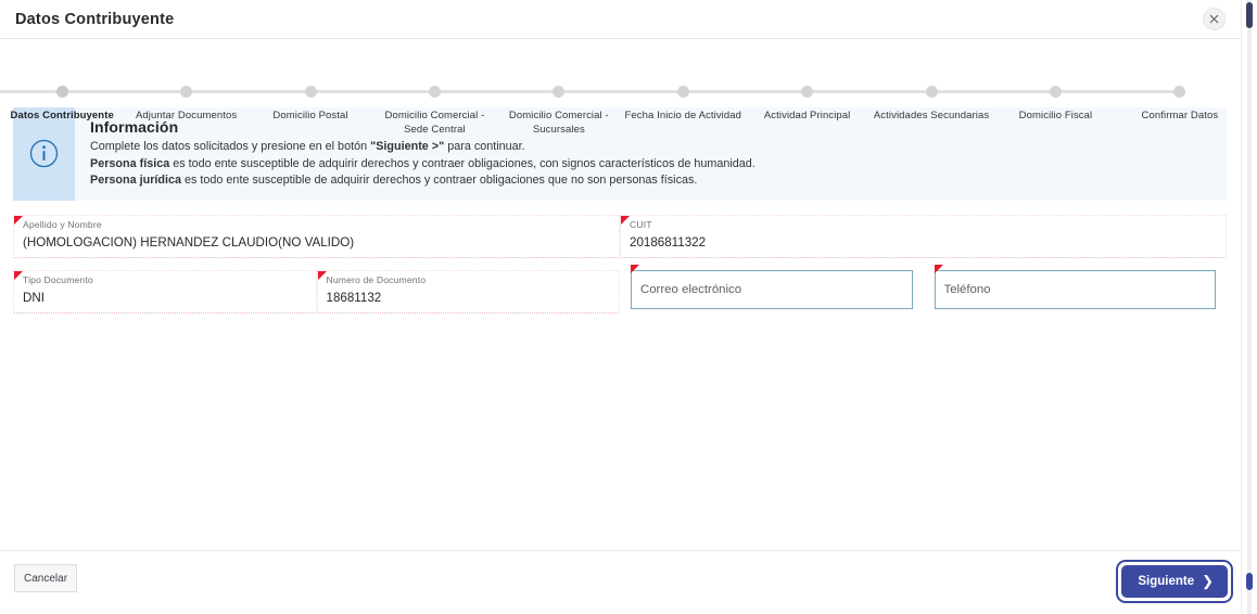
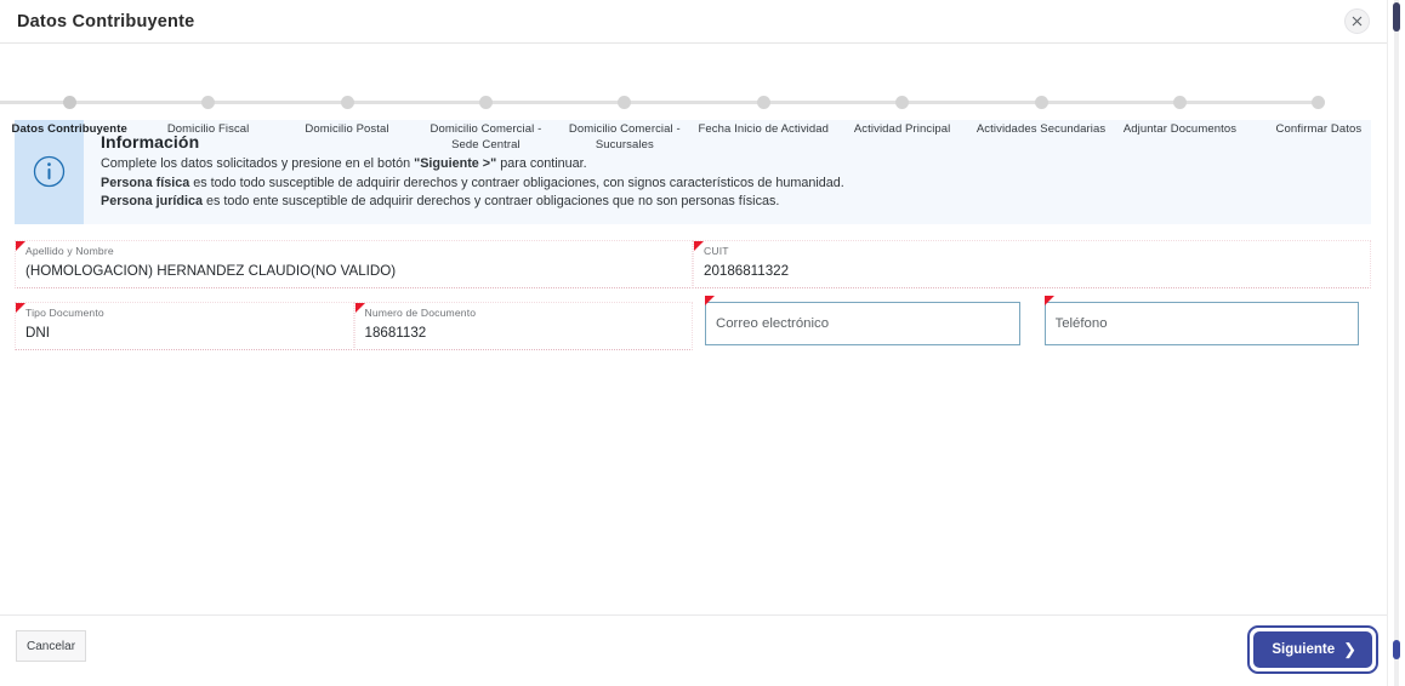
  Datos Contribuyente
  Datos Contribuyente
- Adjuntar Documentos
+ Domicilio Fiscal
  Domicilio Postal
  Domicilio Comercial - Sede Central
  Domicilio Comercial - Sucursales
  Fecha Inicio de Actividad
  Actividad Principal
  Actividades Secundarias
- Domicilio Fiscal
+ Adjuntar Documentos
  Confirmar Datos
  Información
  Complete los datos solicitados y presione en el botón "Siguiente >" para continuar.
- Persona física es todo ente susceptible de adquirir derechos y contraer obligaciones, con signos característicos de humanidad.
+ Persona física es todo todo susceptible de adquirir derechos y contraer obligaciones, con signos característicos de humanidad.
  Persona jurídica es todo ente susceptible de adquirir derechos y contraer obligaciones que no son personas físicas.
  Apellido y Nombre
  (HOMOLOGACION) HERNANDEZ CLAUDIO(NO VALIDO)
  CUIT
  20186811322
  Tipo Documento
  DNI
  Numero de Documento
  18681132
  Correo electrónico
  Teléfono
  Cancelar
  Siguiente
  ❯
